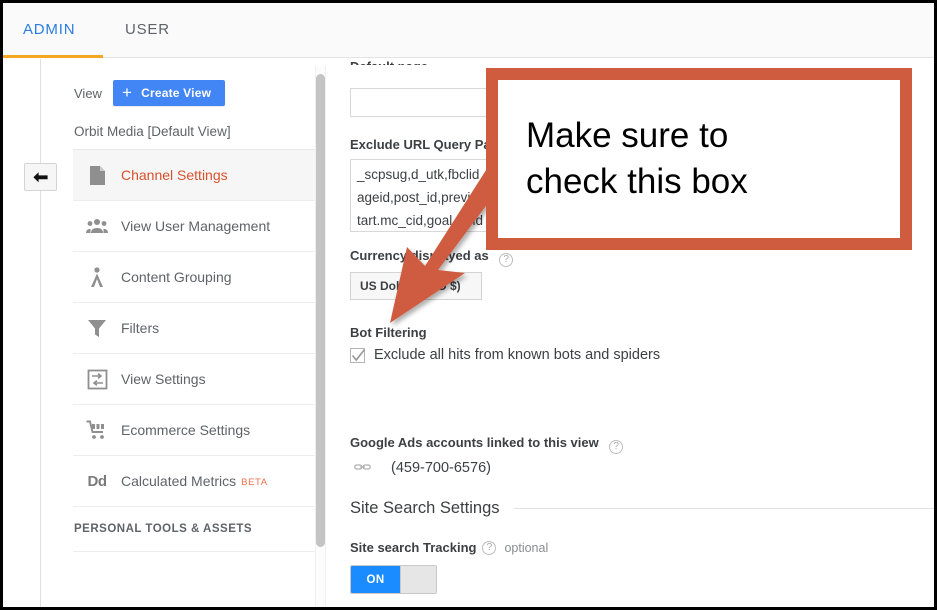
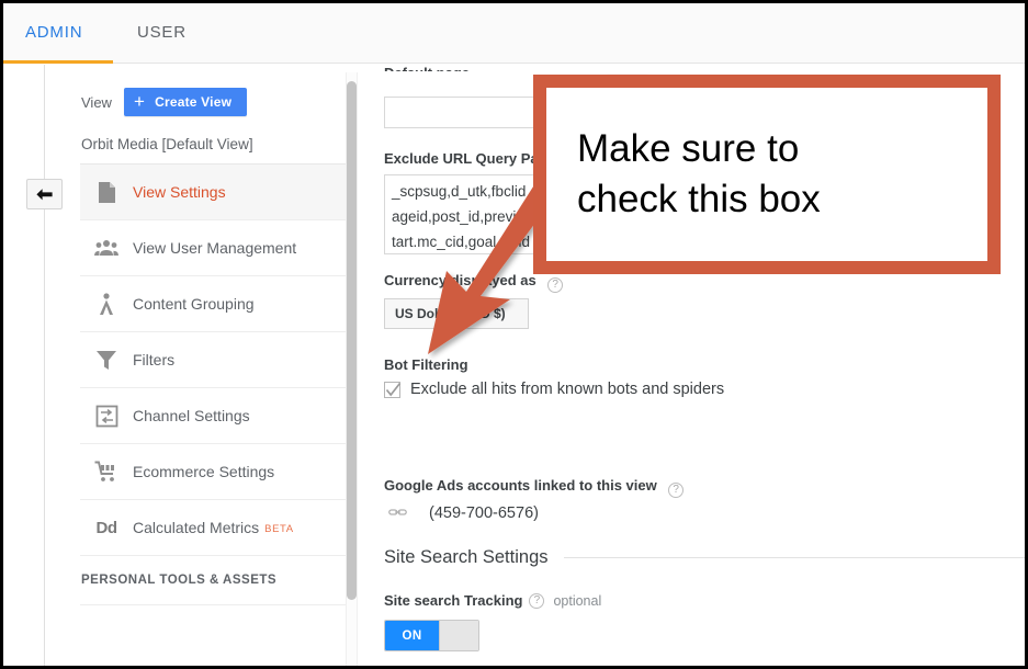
  ADMIN
  USER
  View
  +
  Create View
  Orbit Media [Default View]
- Channel Settings
+ View Settings
  View User Management
  Content Grouping
  Filters
- View Settings
+ Channel Settings
  Ecommerce Settings
  Dd
  Calculated Metrics BETA
  PERSONAL TOOLS & ASSETS
  _scpsug,d_utk,fbclid
  ageid,post_id,prev
  tart.mc_cid,goald
  Currencyisyed as ?
  Bot Filtering
  Exclude all hits from known bots and spiders
  Google Ads accounts linked to this view ?
  (459-700-6576)
  Site Search Settings
  Site search Tracking
  ?
  optional
  ON
  Make sure to
  check this box
